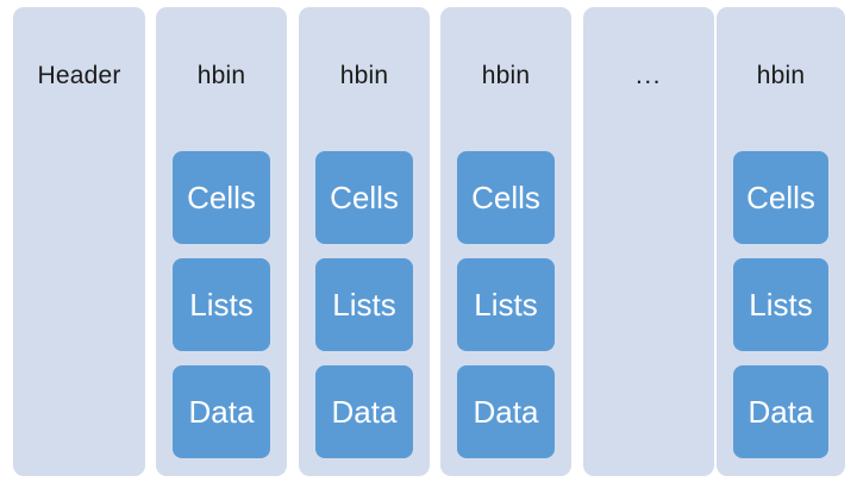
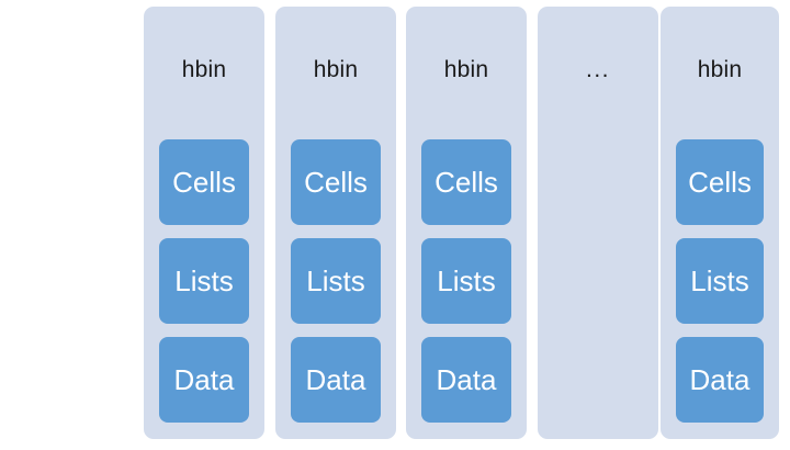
- Header
  hbin
  Cells
  Lists
  Data
  hbin
  Cells
  Lists
  Data
  hbin
  Cells
  Lists
  Data
  ...
  hbin
  Cells
  Lists
  Data
